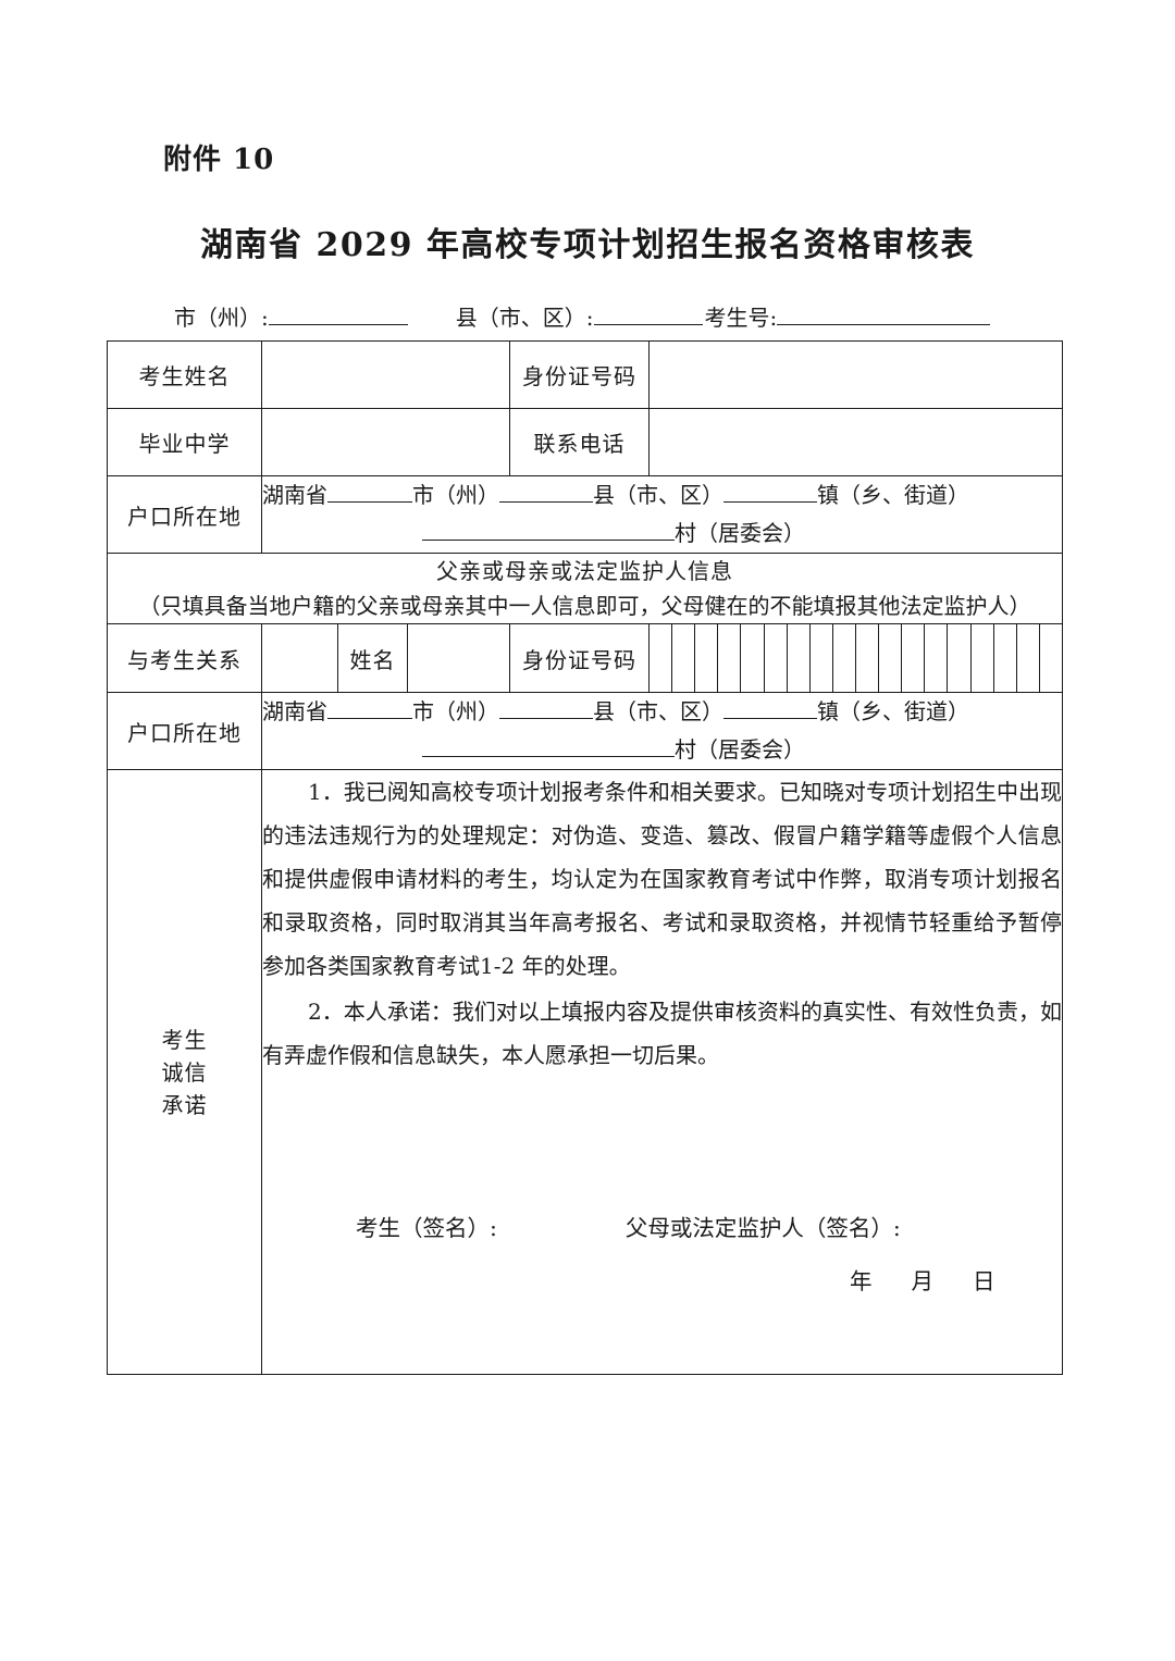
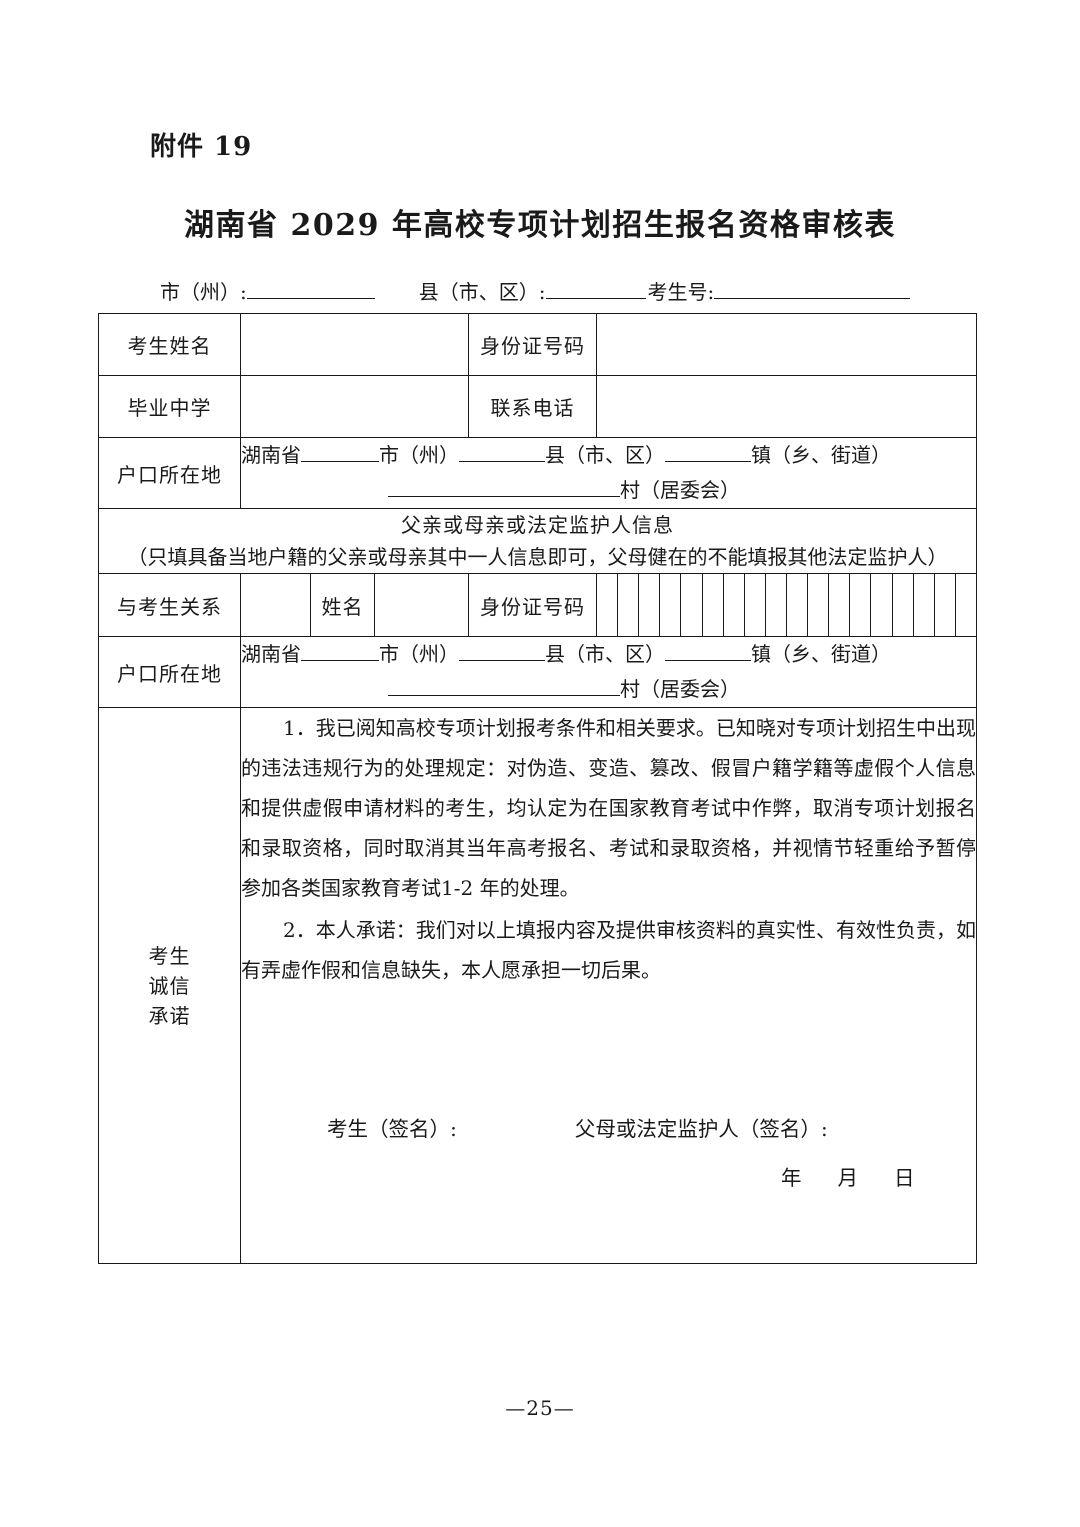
- 附件 10
+ 附件 19
  湖南省 2029 年高校专项计划招生报名资格审核表
  市（州）:
  县（市、区）:
  考生号:
  考生姓名		身份证号码
  毕业中学		联系电话
  户口所在地	湖南省 市（州） 县（市、区） 镇（乡、街道） 村（居委会）
  父亲或母亲或法定监护人信息 （只填具备当地户籍的父亲或母亲其中一人信息即可，父母健在的不能填报其他法定监护人）
  与考生关系		姓名		身份证号码
  户口所在地	湖南省 市（州） 县（市、区） 镇（乡、街道） 村（居委会）
  考生 诚信 承诺	1．我已阅知高校专项计划报考条件和相关要求。已知晓对专项计划招生中出现的违法违规行为的处理规定：对伪造、变造、篡改、假冒户籍学籍等虚假个人信息和提供虚假申请材料的考生，均认定为在国家教育考试中作弊，取消专项计划报名和录取资格，同时取消其当年高考报名、考试和录取资格，并视情节轻重给予暂停参加各类国家教育考试1-2 年的处理。 2．本人承诺：我们对以上填报内容及提供审核资料的真实性、有效性负责，如有弄虚作假和信息缺失，本人愿承担一切后果。 考生（签名）: 父母或法定监护人（签名）: 年 月 日
+ —25—
